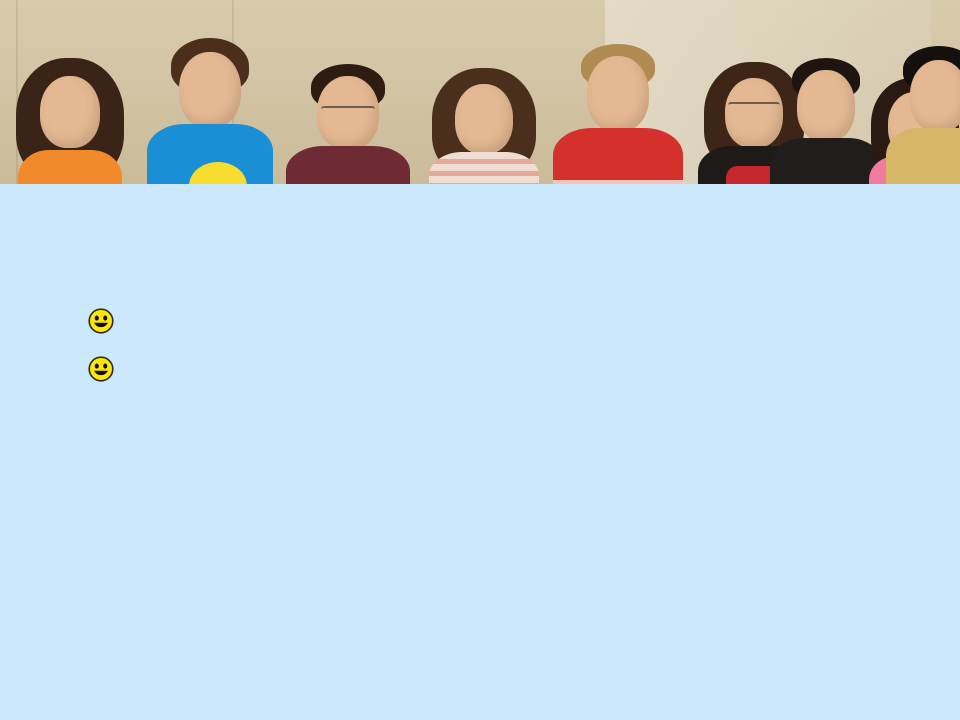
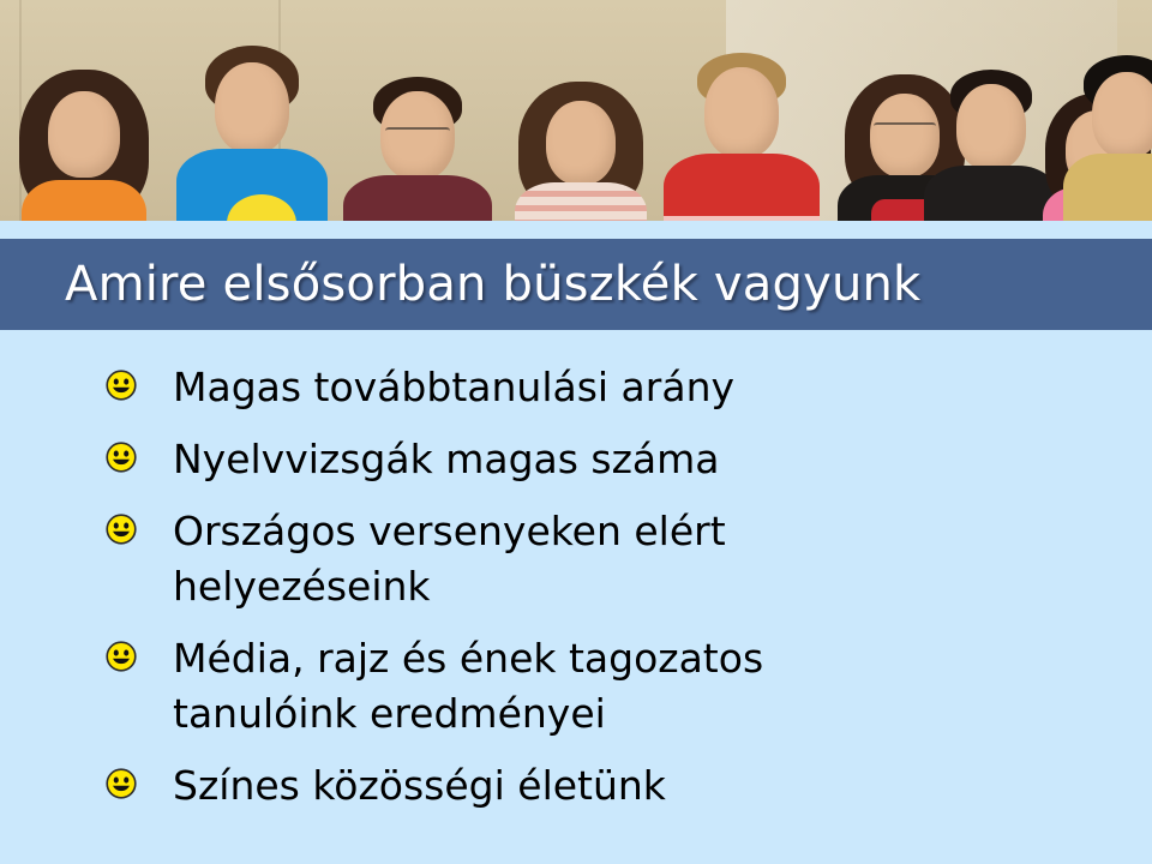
+ Amire elsősorban büszkék vagyunk
+ Magas továbbtanulási arány
+ Nyelvvizsgák magas száma
+ Országos versenyeken elért helyezéseink
+ Média, rajz és ének tagozatos tanulóink eredményei
+ Színes közösségi életünk
